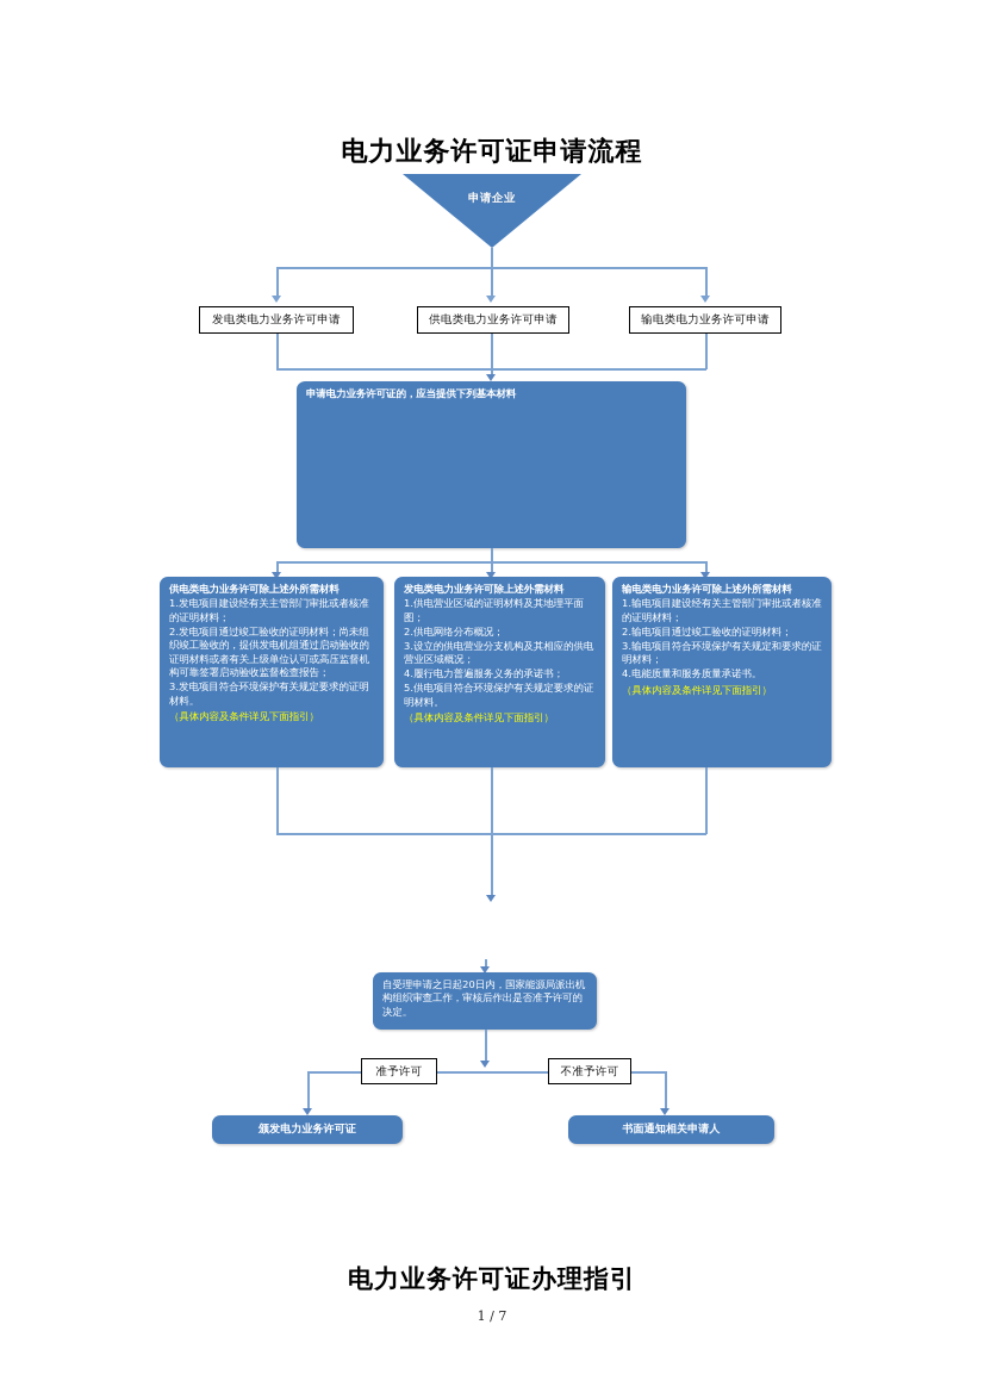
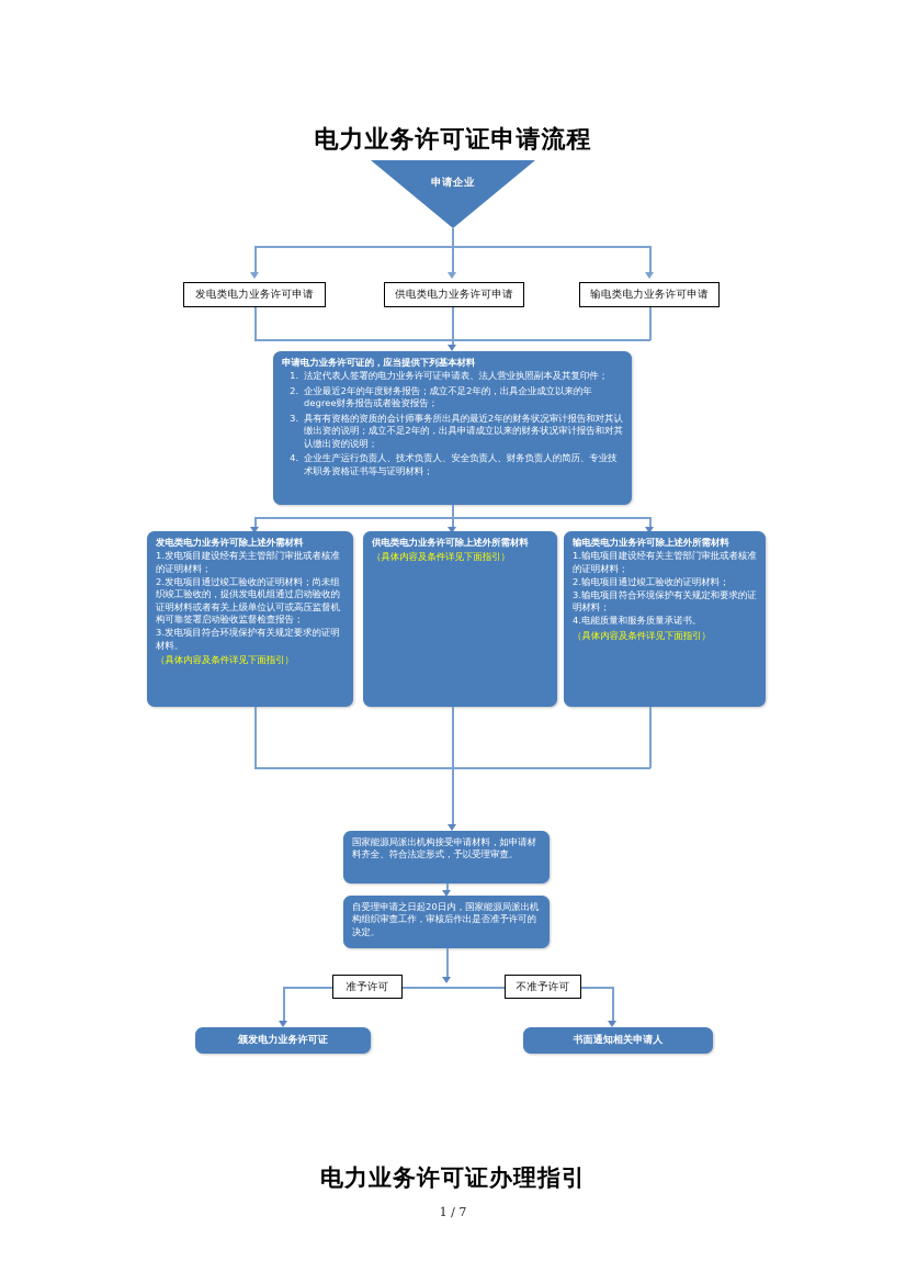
  电力业务许可证申请流程
  申请企业
  发电类电力业务许可申请
  供电类电力业务许可申请
  输电类电力业务许可申请
  申请电力业务许可证的，应当提供下列基本材料
+ 法定代表人签署的电力业务许可证申请表、法人营业执照副本及其复印件；
+ 企业最近2年的年度财务报告；成立不足2年的，出具企业成立以来的年degree财务报告或者验资报告；
+ 具有有资格的资质的会计师事务所出具的最近2年的财务状况审计报告和对其认缴出资的说明；成立不足2年的，出具申请成立以来的财务状况审计报告和对其认缴出资的说明；
+ 企业生产运行负责人、技术负责人、安全负责人、财务负责人的简历、专业技术职务资格证书等与证明材料；
- 供电类电力业务许可除上述外所需材料
+ 发电类电力业务许可除上述外需材料
  1.发电项目建设经有关主管部门审批或者核准的证明材料；
  2.发电项目通过竣工验收的证明材料；尚未组织竣工验收的，提供发电机组通过启动验收的证明材料或者有关上级单位认可或高压监督机构可靠签署启动验收监督检查报告；
  3.发电项目符合环境保护有关规定要求的证明材料。
  （具体内容及条件详见下面指引）
- 发电类电力业务许可除上述外需材料
+ 供电类电力业务许可除上述外所需材料
- 1.供电营业区域的证明材料及其地理平面图；
- 2.供电网络分布概况；
- 3.设立的供电营业分支机构及其相应的供电营业区域概况；
- 4.履行电力普遍服务义务的承诺书；
- 5.供电项目符合环境保护有关规定要求的证明材料。
  （具体内容及条件详见下面指引）
  输电类电力业务许可除上述外所需材料
  1.输电项目建设经有关主管部门审批或者核准的证明材料；
  2.输电项目通过竣工验收的证明材料；
  3.输电项目符合环境保护有关规定和要求的证明材料；
  4.电能质量和服务质量承诺书。
  （具体内容及条件详见下面指引）
+ 国家能源局派出机构接受申请材料，如申请材料齐全、符合法定形式，予以受理审查。
  自受理申请之日起20日内，国家能源局派出机构组织审查工作，审核后作出是否准予许可的决定。
  准予许可
  不准予许可
  颁发电力业务许可证
  书面通知相关申请人
  电力业务许可证办理指引
  1 / 7
